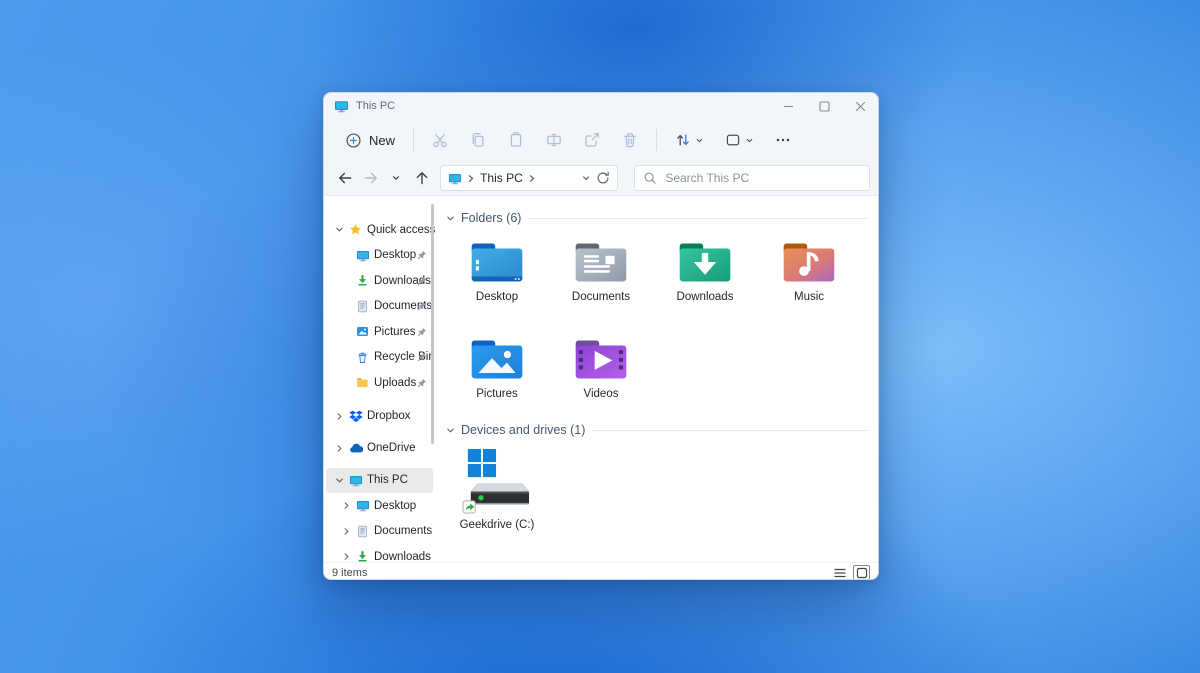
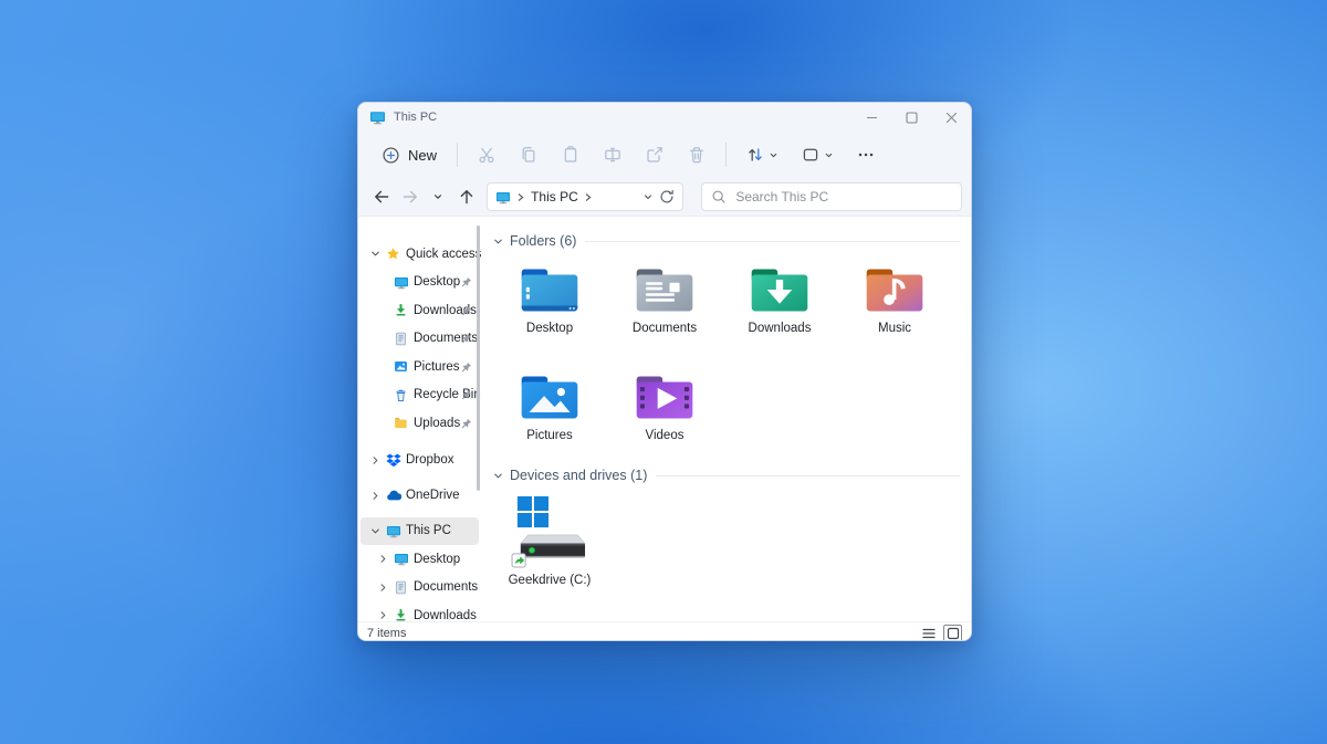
  This PC
  New
  This PC
  Search This PC
  Quick acces
  Desktop
  Downloas
  Documets
  Pictures
  Recyclei
  Uploads
  Dropbox
  OneDrive
  This PC
  Desktop
  Documents
  Downloads
  Folders (6)
  Desktop
  Documents
  Downloads
  Music
  Pictures
  Videos
  Devices and drives (1)
  Geekdrive (C:)
- 9 items
+ 7 items
